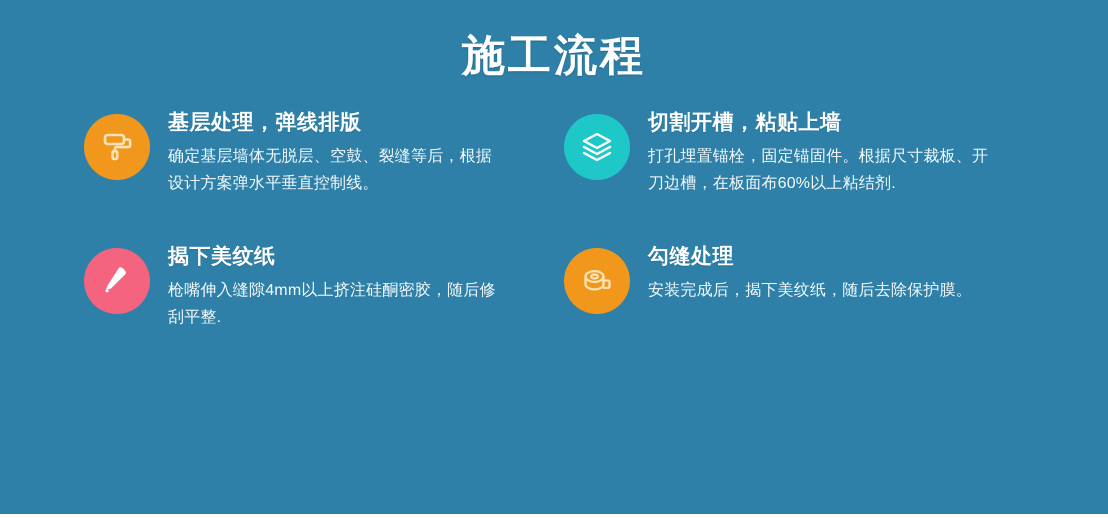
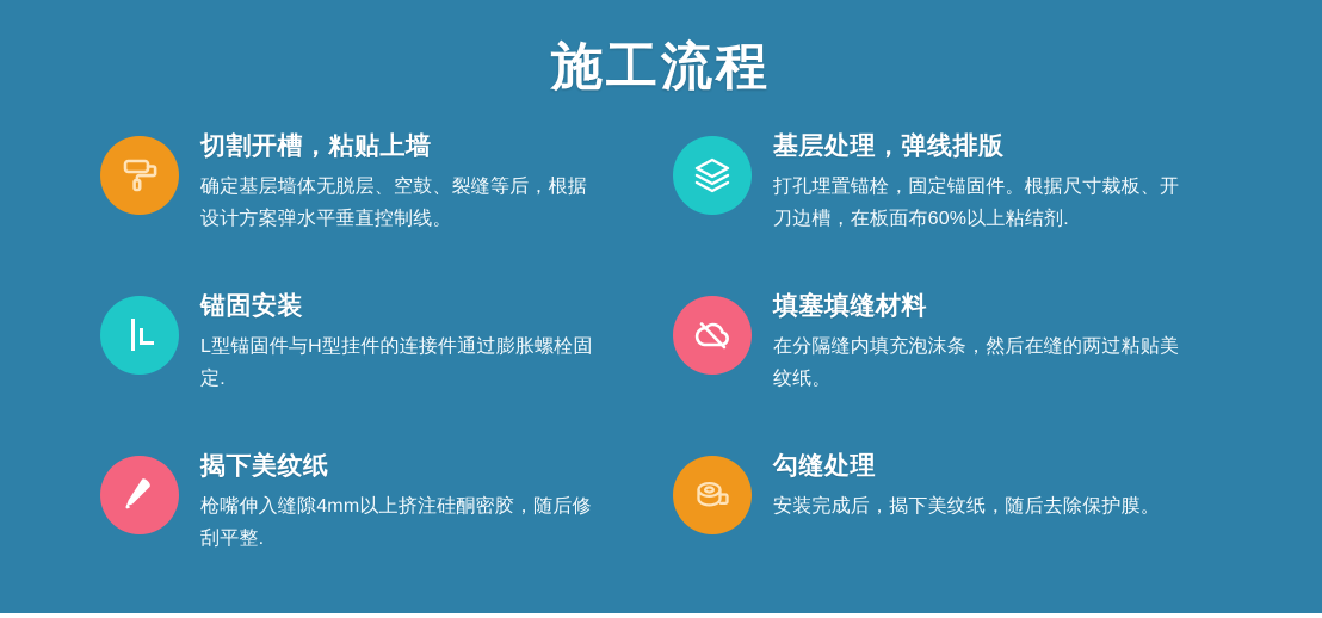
  施工流程
- 基层处理，弹线排版
+ 切割开槽，粘贴上墙
  确定基层墙体无脱层、空鼓、裂缝等后，根据设计方案弹水平垂直控制线。
- 切割开槽，粘贴上墙
+ 基层处理，弹线排版
  打孔埋置锚栓，固定锚固件。根据尺寸裁板、开刀边槽，在板面布60%以上粘结剂.
+ 锚固安装
+ L型锚固件与H型挂件的连接件通过膨胀螺栓固定.
+ 填塞填缝材料
+ 在分隔缝内填充泡沫条，然后在缝的两过粘贴美纹纸。
  揭下美纹纸
  枪嘴伸入缝隙4mm以上挤注硅酮密胶，随后修刮平整.
  勾缝处理
  安装完成后，揭下美纹纸，随后去除保护膜。
